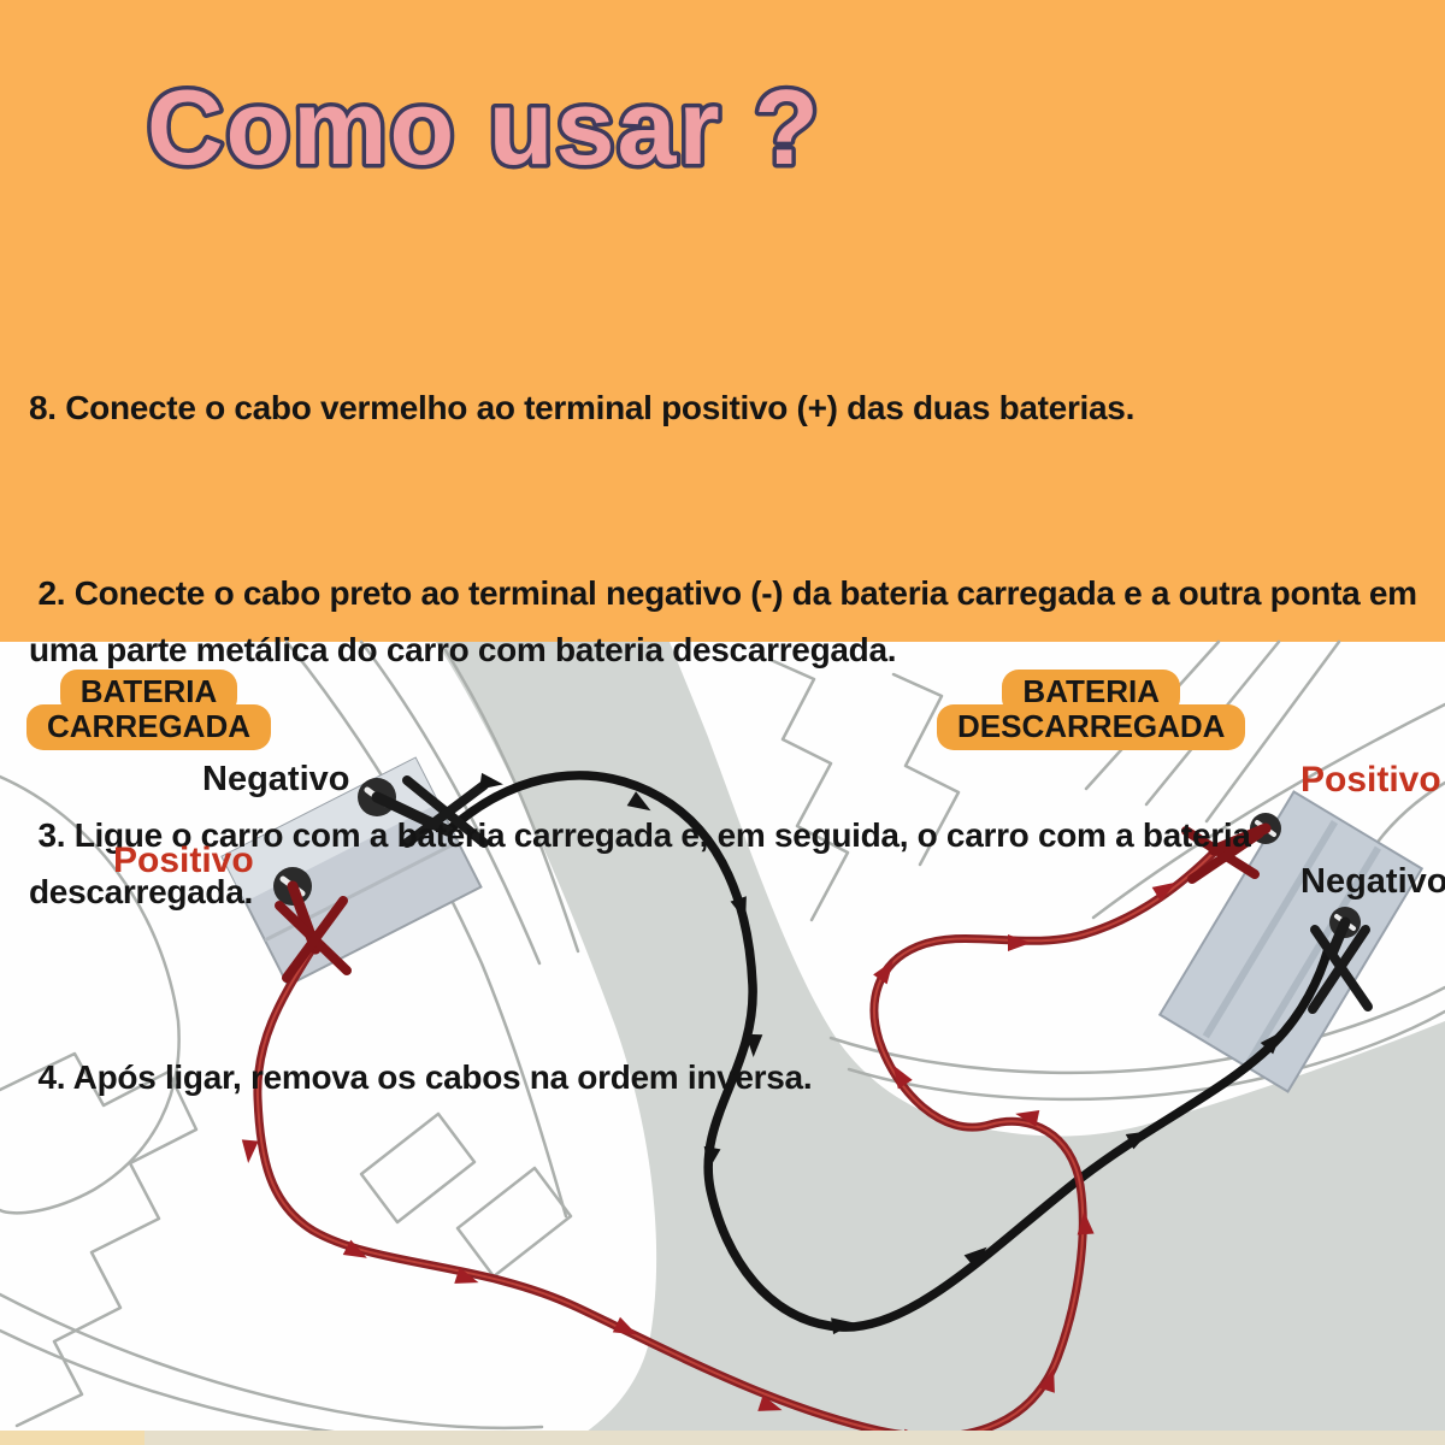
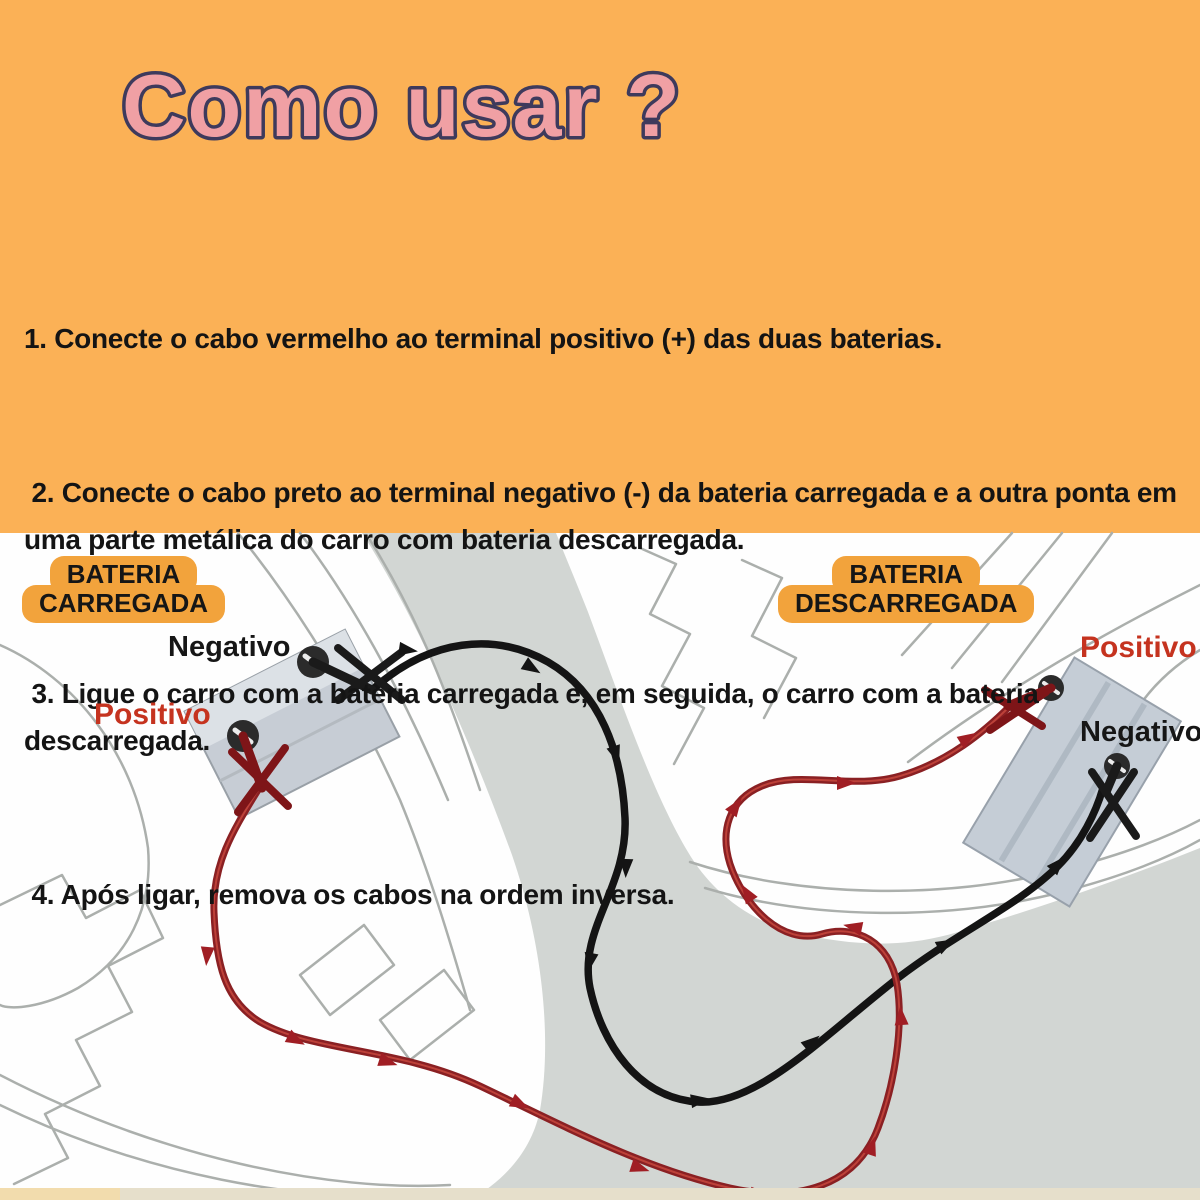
  Como usar ?
- 8. Conecte o cabo vermelho ao terminal positivo (+) das duas baterias.
+ 1. Conecte o cabo vermelho ao terminal positivo (+) das duas baterias.
  2. Conecte o cabo preto ao terminal negativo (-) da bateria carregada e a outra ponta em uma parte metálica do carro com bateria descarregada.
  3. Ligue o carro com a bateria carregada e, em seguida, o carro com a bateria descarregada.
  4. Após ligar, remova os cabos na ordem inversa.
  BATERIA
  CARREGADA
  BATERIA
  DESCARREGADA
  Negativo
  Positivo
  Positivo
  Negativo
